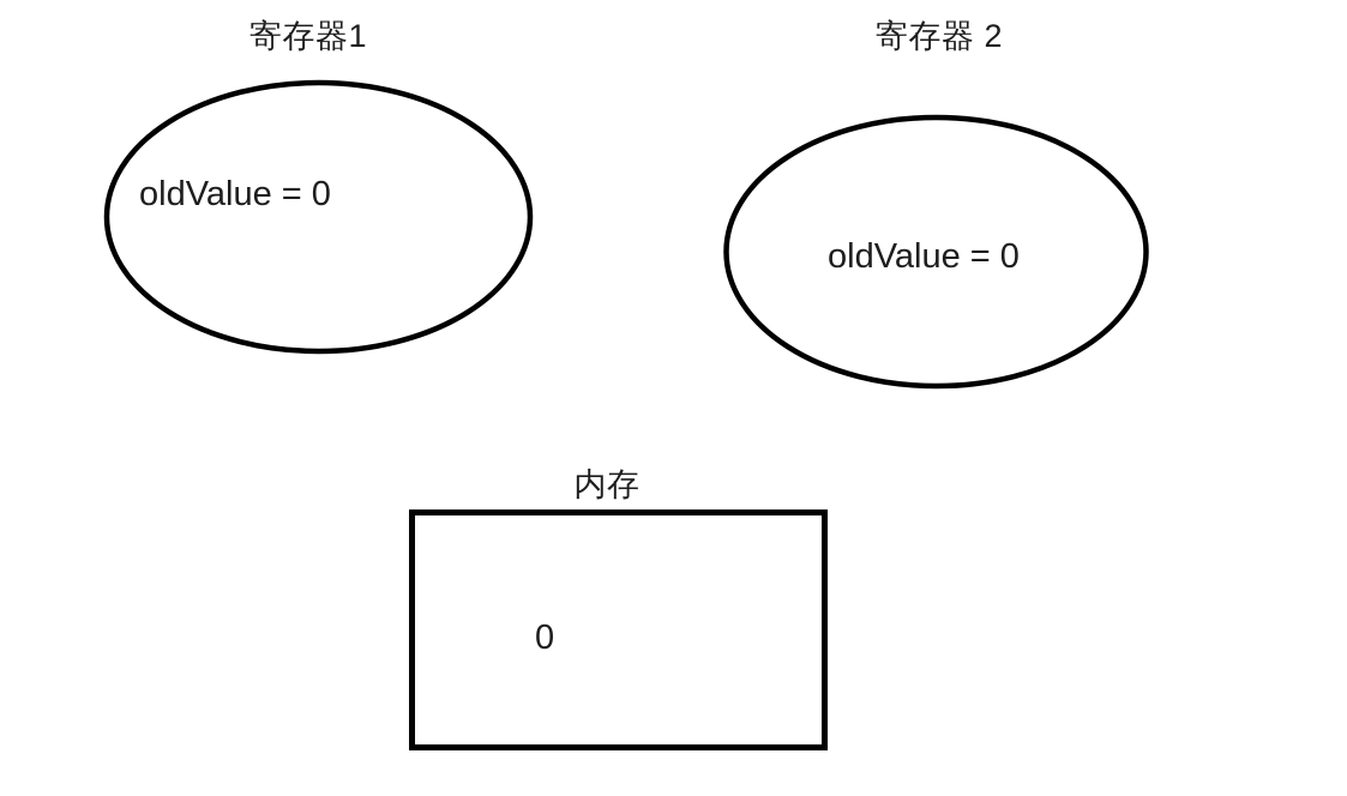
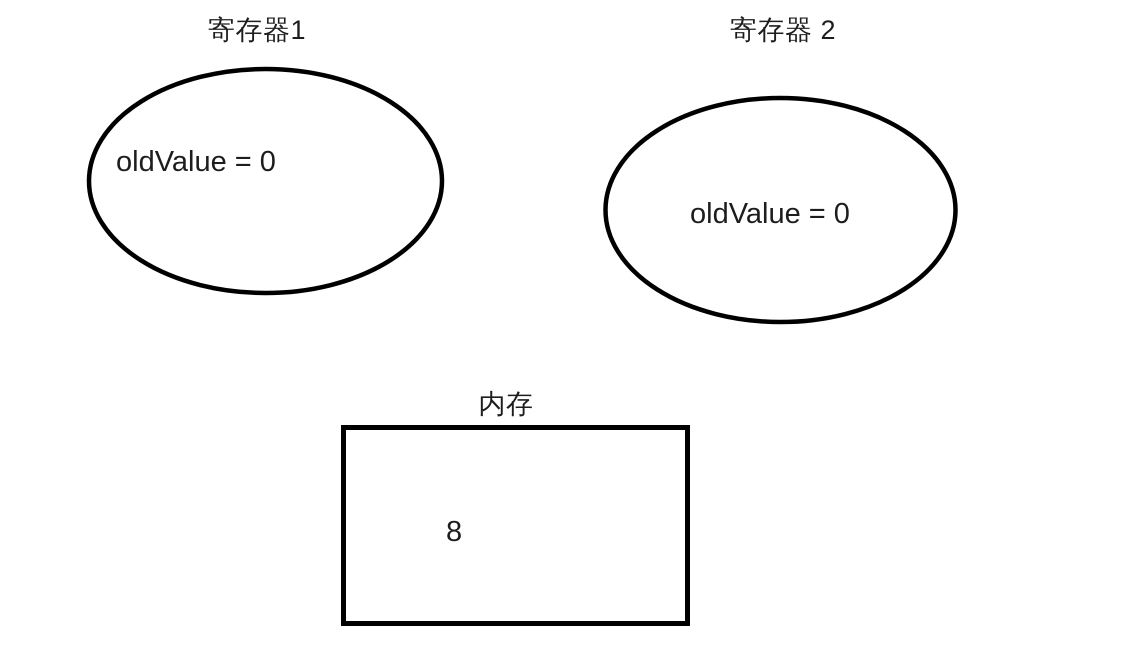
  寄存器1
  oldValue = 0
  寄存器 2
  oldValue = 0
  内存
- 0
+ 8
